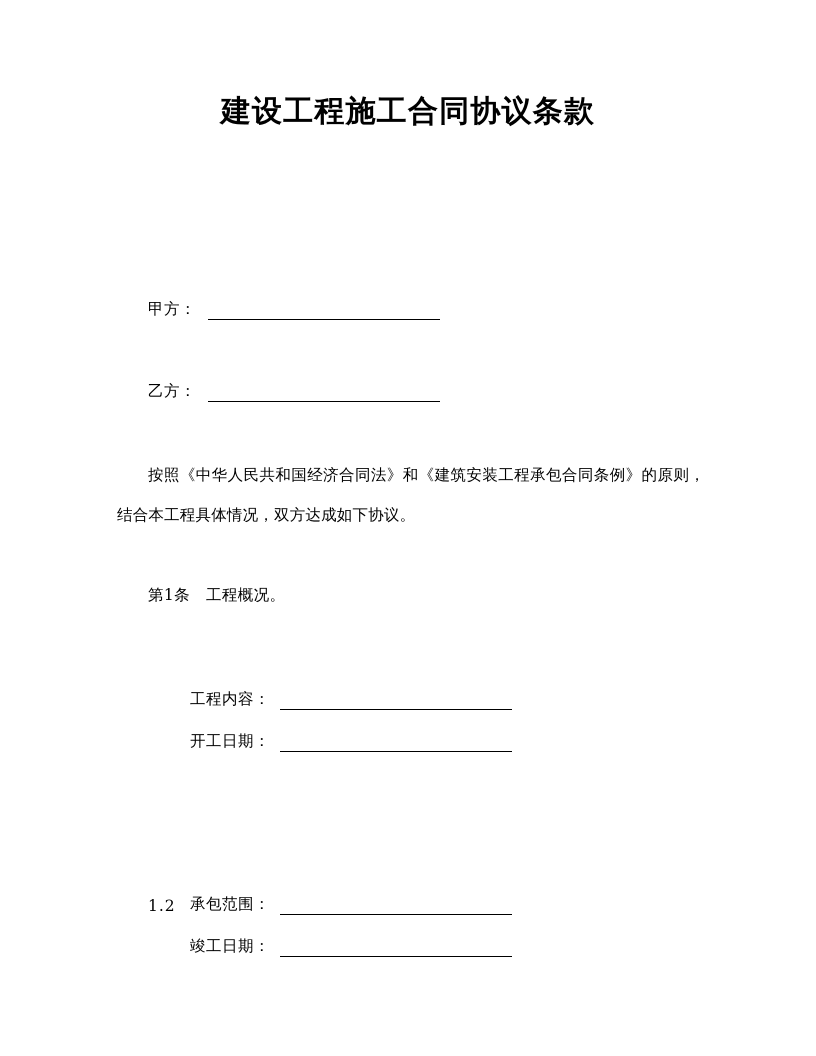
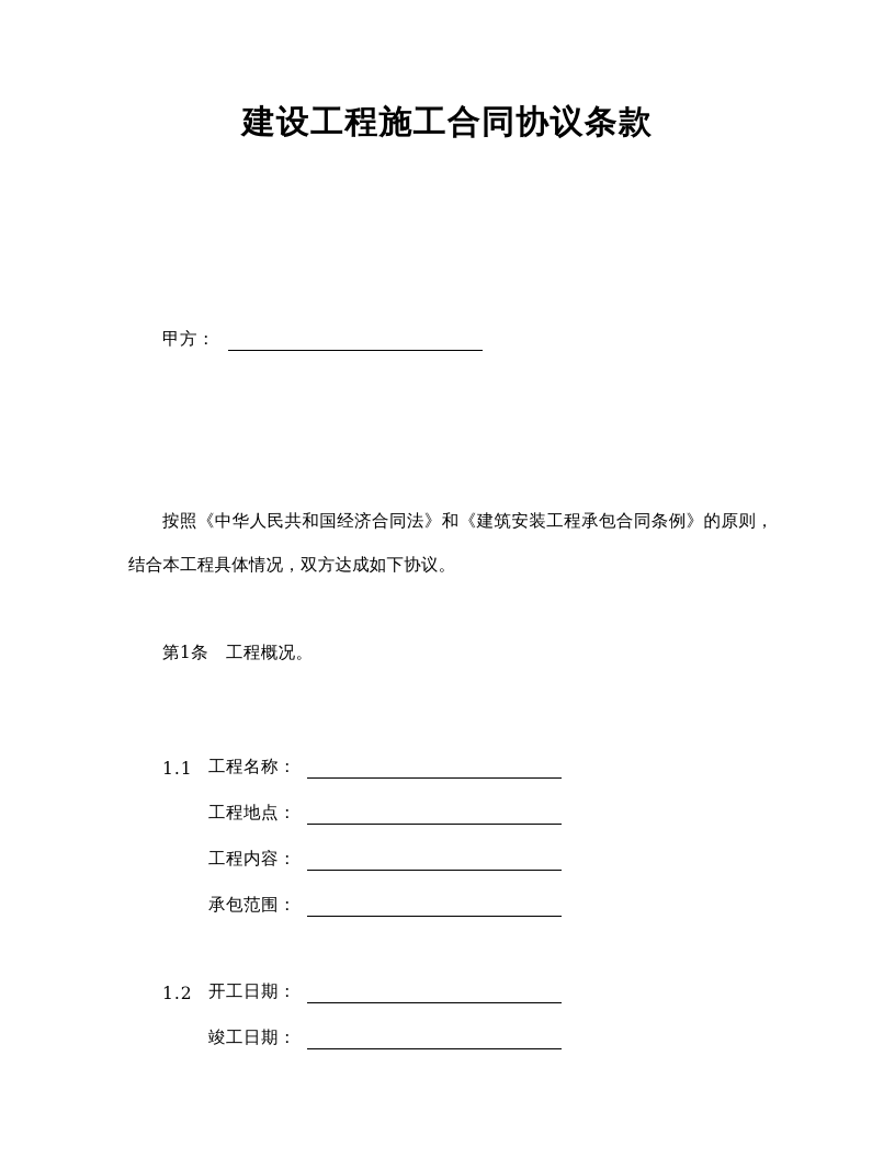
  建设工程施工合同协议条款
  甲方：
- 乙方：
  按照《中华人民共和国经济合同法》和《建筑安装工程承包合同条例》的原则，结合本工程具体情况，双方达成如下协议。
  第1条 工程概况。
+ 1.1
+ 工程名称：
+ 工程地点：
  工程内容：
- 开工日期：
+ 承包范围：
  1.2
- 承包范围：
+ 开工日期：
  竣工日期：
